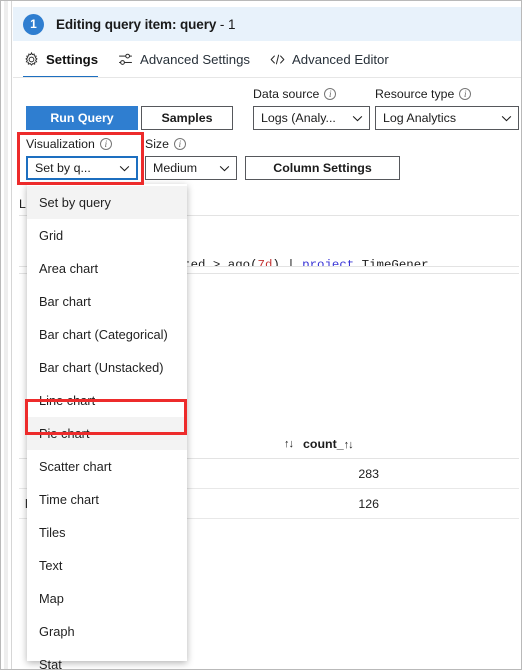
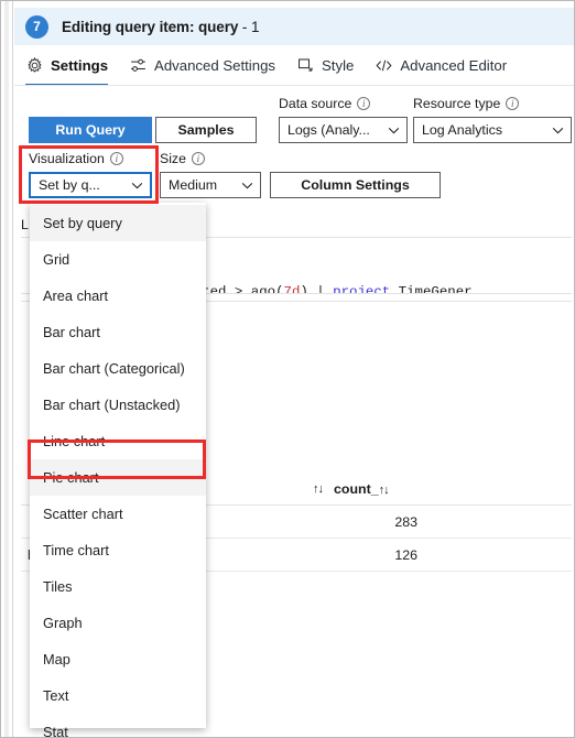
- 1
+ 7
  Editing query item: query - 1
  Settings
  Advanced Settings
+ Style
  Advanced Editor
  Data source
  i
  Resource type
  i
  Run Query
  Samples
  Logs (Analy...
  Log Analytics
  Visualization
  i
  Size
  i
  Set by q...
  Medium
  Column Settings
  ed > ago(7d) | project TimeGener
  ↑↓
  count_↑↓
  283
  126
  Set by query
  Grid
  Area chart
  Bar chart
  Bar chart (Categorical)
  Bar chart (Unstacked)
  Line chart
  Pie chart
  Scatter chart
  Time chart
  Tiles
- Text
+ Graph
  Map
- Graph
+ Text
  Stat
